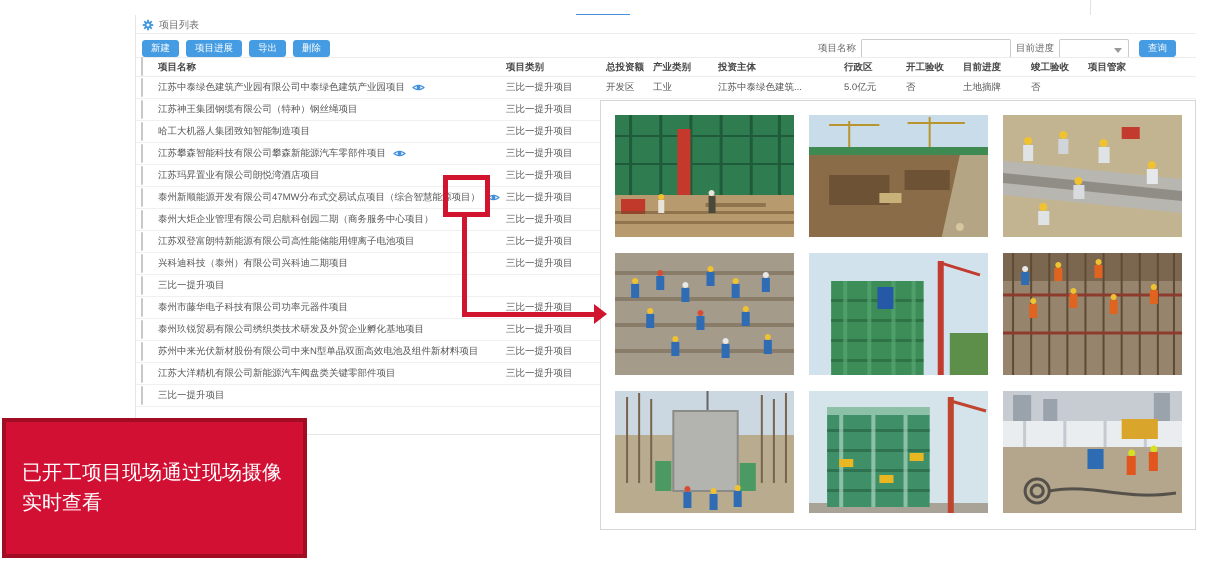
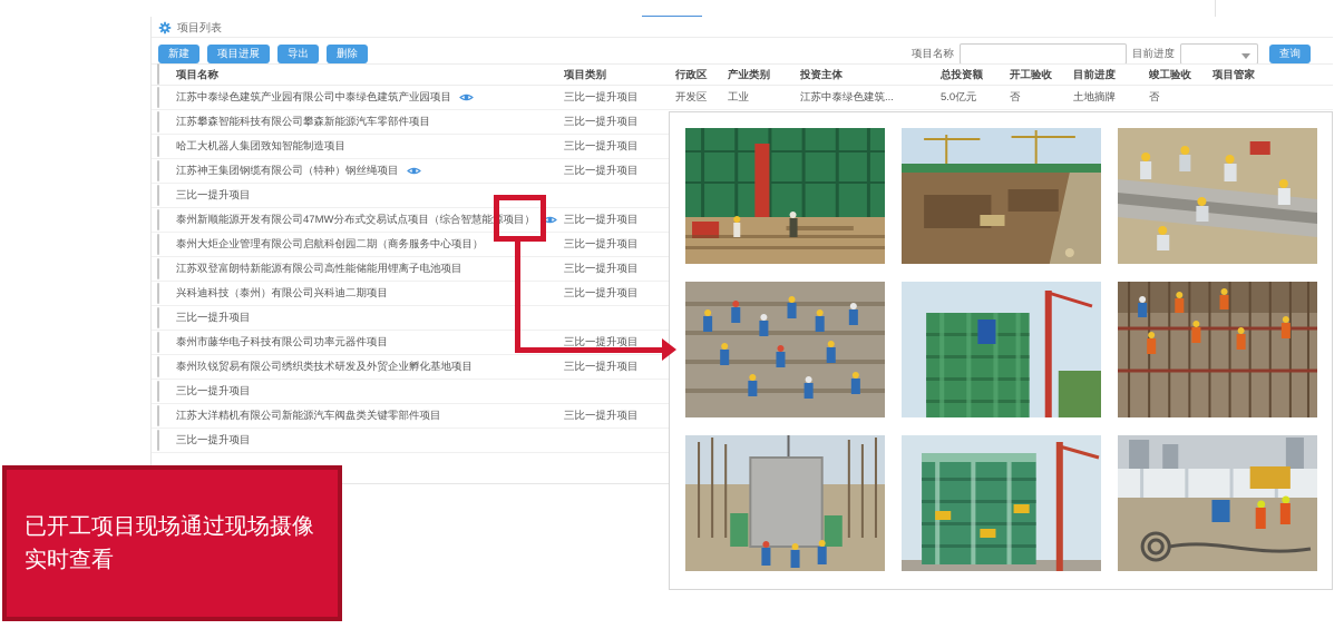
  项目列表
  新建
  项目进展
  导出
  删除
  项目名称
  目前进度
  查询
  项目名称
  项目类别
- 总投资额
+ 行政区
  产业类别
  投资主体
- 行政区
+ 总投资额
  开工验收
  目前进度
  竣工验收
  项目管家
  江苏中泰绿色建筑产业园有限公司中泰绿色建筑产业园项目
  三比一提升项目
  开发区
  工业
  江苏中泰绿色建筑...
  5.0亿元
  否
  土地摘牌
  否
- 江苏神王集团钢缆有限公司（特种）钢丝绳项目
+ 江苏攀森智能科技有限公司攀森新能源汽车零部件项目
  三比一提升项目
  哈工大机器人集团致知智能制造项目
  三比一提升项目
- 江苏攀森智能科技有限公司攀森新能源汽车零部件项目
+ 江苏神王集团钢缆有限公司（特种）钢丝绳项目
  三比一提升项目
- 江苏玛昇置业有限公司朗悦湾酒店项目
  三比一提升项目
  泰州新顺能源开发有限公司47MW分布式交易试点项目（综合智慧能源项目）
  三比一提升项目
  泰州大炬企业管理有限公司启航科创园二期（商务服务中心项目）
  三比一提升项目
  江苏双登富朗特新能源有限公司高性能储能用锂离子电池项目
  三比一提升项目
  兴科迪科技（泰州）有限公司兴科迪二期项目
  三比一提升项目
  三比一提升项目
  泰州市藤华电子科技有限公司功率元器件项目
  三比一提升项目
  泰州玖锐贸易有限公司绣织类技术研发及外贸企业孵化基地项目
  三比一提升项目
- 苏州中来光伏新材股份有限公司中来N型单晶双面高效电池及组件新材料项目
  三比一提升项目
  江苏大洋精机有限公司新能源汽车阀盘类关键零部件项目
  三比一提升项目
  三比一提升项目
  已开工项目现场通过现场摄像实时查看
